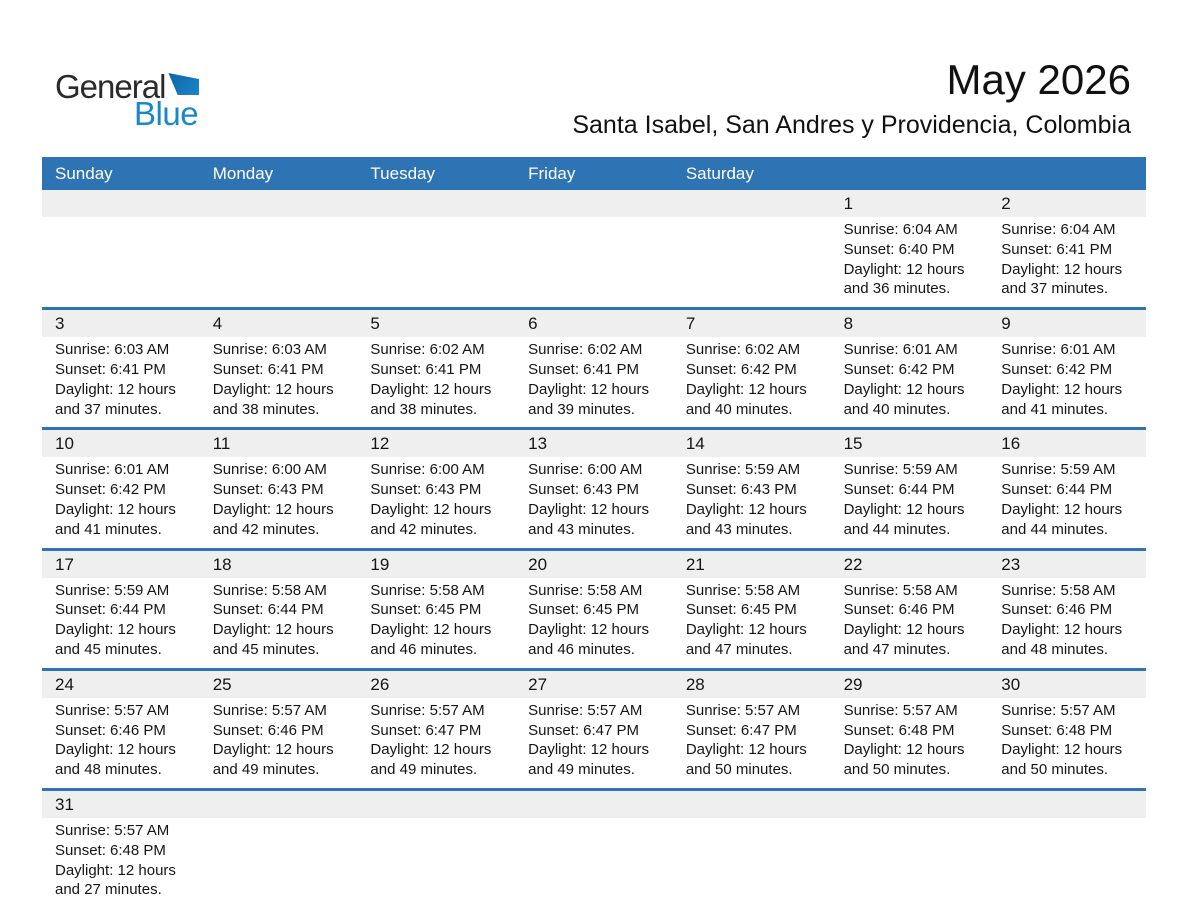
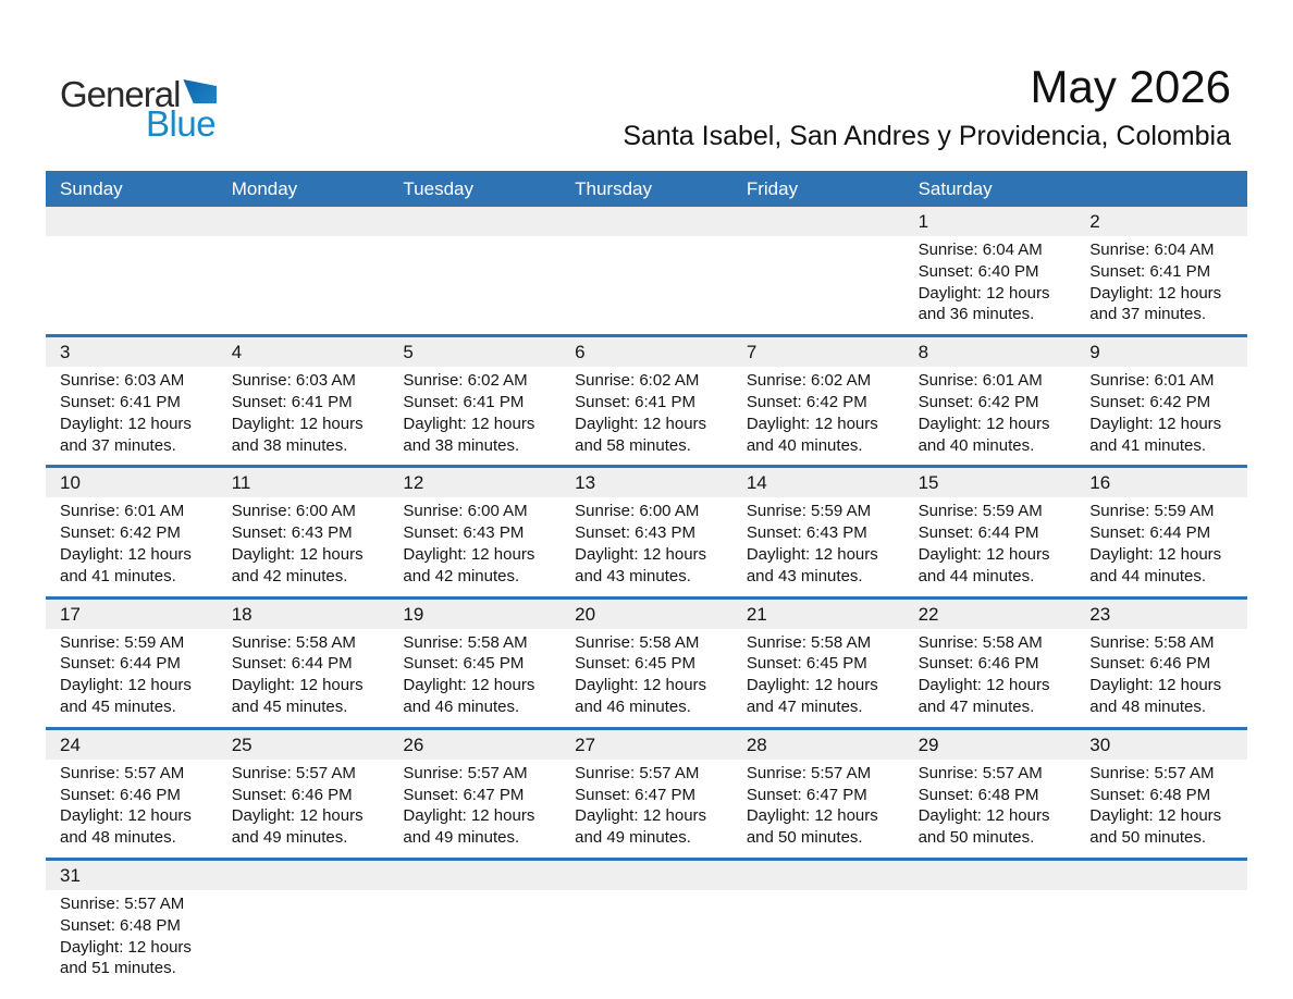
  General
  Blue
  May 2026
  Santa Isabel, San Andres y Providencia, Colombia
  Sunday
  Monday
  Tuesday
+ Thursday
  Friday
  Saturday
  1
  Sunrise: 6:04 AM
  Sunset: 6:40 PM
  Daylight: 12 hours
  and 36 minutes.
  2
  Sunrise: 6:04 AM
  Sunset: 6:41 PM
  Daylight: 12 hours
  and 37 minutes.
  3
  Sunrise: 6:03 AM
  Sunset: 6:41 PM
  Daylight: 12 hours
  and 37 minutes.
  4
  Sunrise: 6:03 AM
  Sunset: 6:41 PM
  Daylight: 12 hours
  and 38 minutes.
  5
  Sunrise: 6:02 AM
  Sunset: 6:41 PM
  Daylight: 12 hours
  and 38 minutes.
  6
  Sunrise: 6:02 AM
  Sunset: 6:41 PM
  Daylight: 12 hours
- and 39 minutes.
+ and 58 minutes.
  7
  Sunrise: 6:02 AM
  Sunset: 6:42 PM
  Daylight: 12 hours
  and 40 minutes.
  8
  Sunrise: 6:01 AM
  Sunset: 6:42 PM
  Daylight: 12 hours
  and 40 minutes.
  9
  Sunrise: 6:01 AM
  Sunset: 6:42 PM
  Daylight: 12 hours
  and 41 minutes.
  10
  Sunrise: 6:01 AM
  Sunset: 6:42 PM
  Daylight: 12 hours
  and 41 minutes.
  11
  Sunrise: 6:00 AM
  Sunset: 6:43 PM
  Daylight: 12 hours
  and 42 minutes.
  12
  Sunrise: 6:00 AM
  Sunset: 6:43 PM
  Daylight: 12 hours
  and 42 minutes.
  13
  Sunrise: 6:00 AM
  Sunset: 6:43 PM
  Daylight: 12 hours
  and 43 minutes.
  14
  Sunrise: 5:59 AM
  Sunset: 6:43 PM
  Daylight: 12 hours
  and 43 minutes.
  15
  Sunrise: 5:59 AM
  Sunset: 6:44 PM
  Daylight: 12 hours
  and 44 minutes.
  16
  Sunrise: 5:59 AM
  Sunset: 6:44 PM
  Daylight: 12 hours
  and 44 minutes.
  17
  Sunrise: 5:59 AM
  Sunset: 6:44 PM
  Daylight: 12 hours
  and 45 minutes.
  18
  Sunrise: 5:58 AM
  Sunset: 6:44 PM
  Daylight: 12 hours
  and 45 minutes.
  19
  Sunrise: 5:58 AM
  Sunset: 6:45 PM
  Daylight: 12 hours
  and 46 minutes.
  20
  Sunrise: 5:58 AM
  Sunset: 6:45 PM
  Daylight: 12 hours
  and 46 minutes.
  21
  Sunrise: 5:58 AM
  Sunset: 6:45 PM
  Daylight: 12 hours
  and 47 minutes.
  22
  Sunrise: 5:58 AM
  Sunset: 6:46 PM
  Daylight: 12 hours
  and 47 minutes.
  23
  Sunrise: 5:58 AM
  Sunset: 6:46 PM
  Daylight: 12 hours
  and 48 minutes.
  24
  Sunrise: 5:57 AM
  Sunset: 6:46 PM
  Daylight: 12 hours
  and 48 minutes.
  25
  Sunrise: 5:57 AM
  Sunset: 6:46 PM
  Daylight: 12 hours
  and 49 minutes.
  26
  Sunrise: 5:57 AM
  Sunset: 6:47 PM
  Daylight: 12 hours
  and 49 minutes.
  27
  Sunrise: 5:57 AM
  Sunset: 6:47 PM
  Daylight: 12 hours
  and 49 minutes.
  28
  Sunrise: 5:57 AM
  Sunset: 6:47 PM
  Daylight: 12 hours
  and 50 minutes.
  29
  Sunrise: 5:57 AM
  Sunset: 6:48 PM
  Daylight: 12 hours
  and 50 minutes.
  30
  Sunrise: 5:57 AM
  Sunset: 6:48 PM
  Daylight: 12 hours
  and 50 minutes.
  31
  Sunrise: 5:57 AM
  Sunset: 6:48 PM
  Daylight: 12 hours
- and 27 minutes.
+ and 51 minutes.
